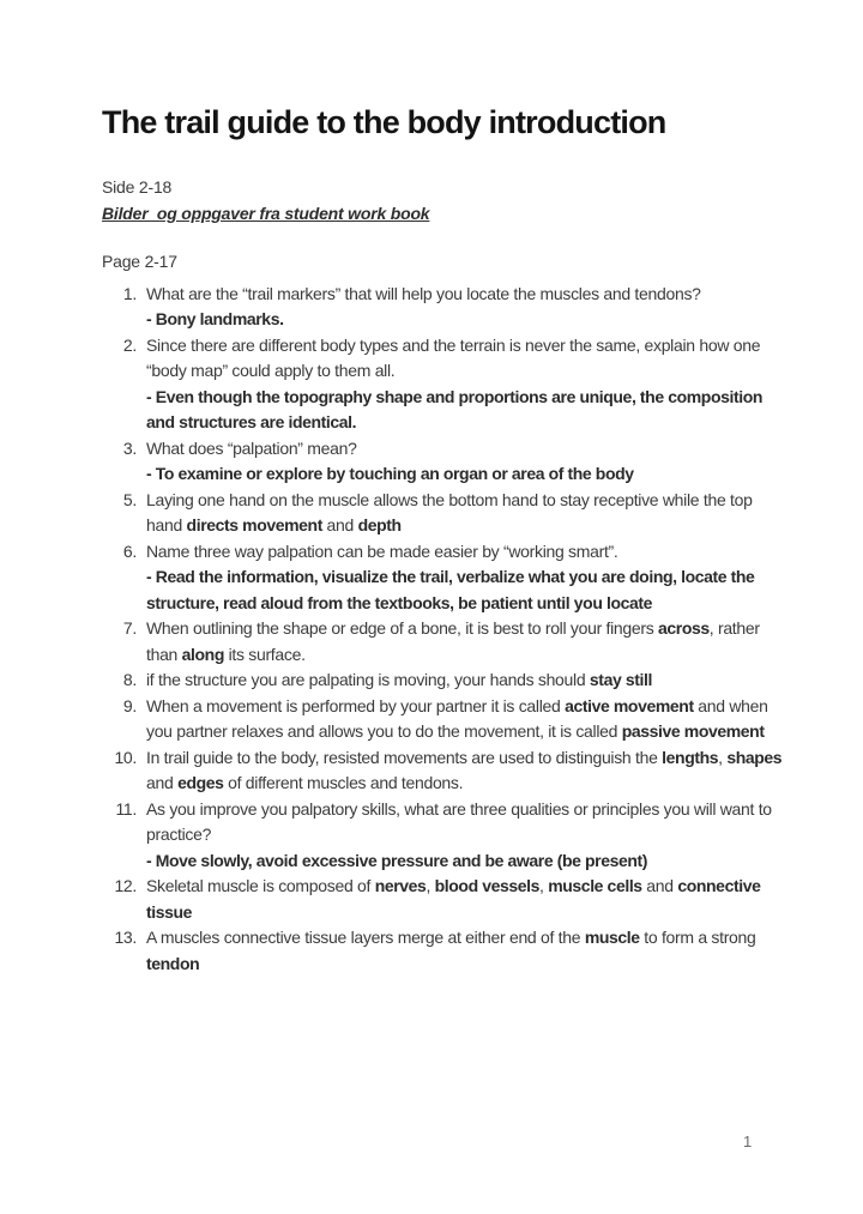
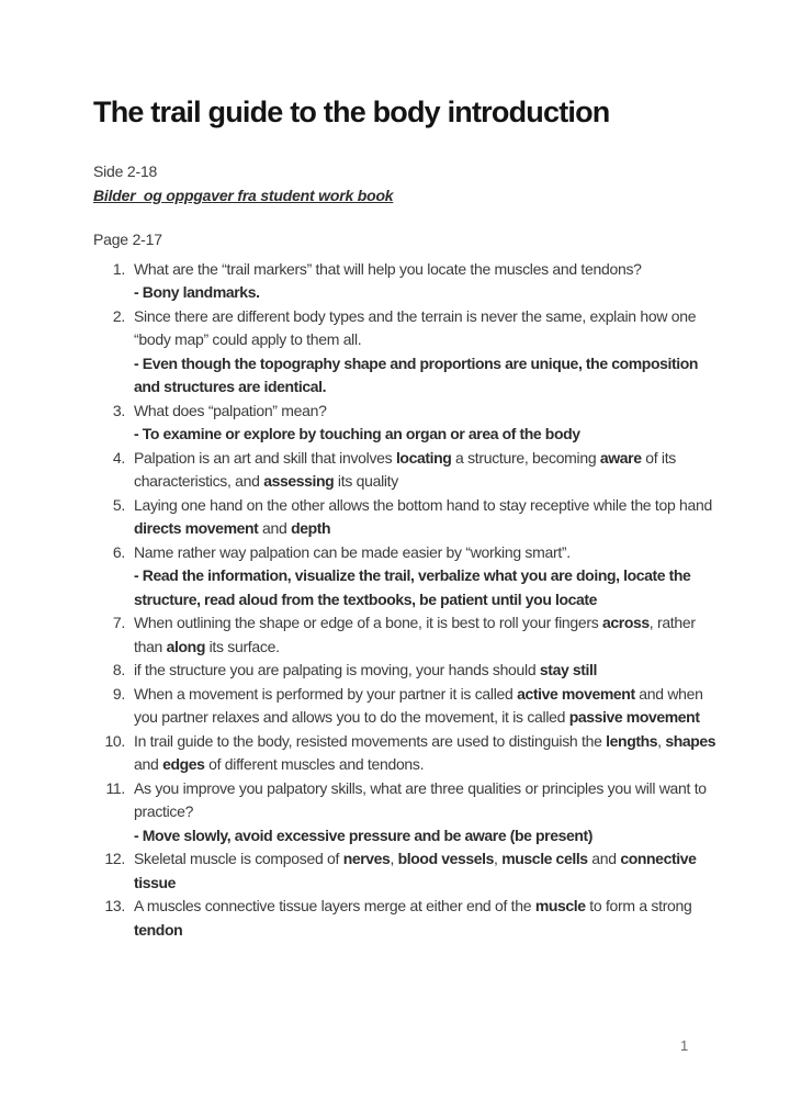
  The trail guide to the body introduction
  Side 2-18
  Bilder og oppgaver fra student work book
  Page 2-17
  1.
  What are the “trail markers” that will help you locate the muscles and tendons?
  - Bony landmarks.
  2.
  Since there are different body types and the terrain is never the same, explain how one “body map” could apply to them all.
  - Even though the topography shape and proportions are unique, the composition and structures are identical.
  3.
  What does “palpation” mean?
  - To examine or explore by touching an organ or area of the body
+ 4.
+ Palpation is an art and skill that involves locating a structure, becoming aware of its characteristics, and assessing its quality
  5.
- Laying one hand on the muscle allows the bottom hand to stay receptive while the top hand directs movement and depth
+ Laying one hand on the other allows the bottom hand to stay receptive while the top hand directs movement and depth
  6.
- Name three way palpation can be made easier by “working smart”.
+ Name rather way palpation can be made easier by “working smart”.
  - Read the information, visualize the trail, verbalize what you are doing, locate the structure, read aloud from the textbooks, be patient until you locate
  7.
  When outlining the shape or edge of a bone, it is best to roll your fingers across, rather than along its surface.
  8.
  if the structure you are palpating is moving, your hands should stay still
  9.
  When a movement is performed by your partner it is called active movement and when you partner relaxes and allows you to do the movement, it is called passive movement
  10.
  In trail guide to the body, resisted movements are used to distinguish the lengths, shapes and edges of different muscles and tendons.
  11.
  As you improve you palpatory skills, what are three qualities or principles you will want to practice?
  - Move slowly, avoid excessive pressure and be aware (be present)
  12.
  Skeletal muscle is composed of nerves, blood vessels, muscle cells and connective tissue
  13.
  A muscles connective tissue layers merge at either end of the muscle to form a strong tendon
  1
